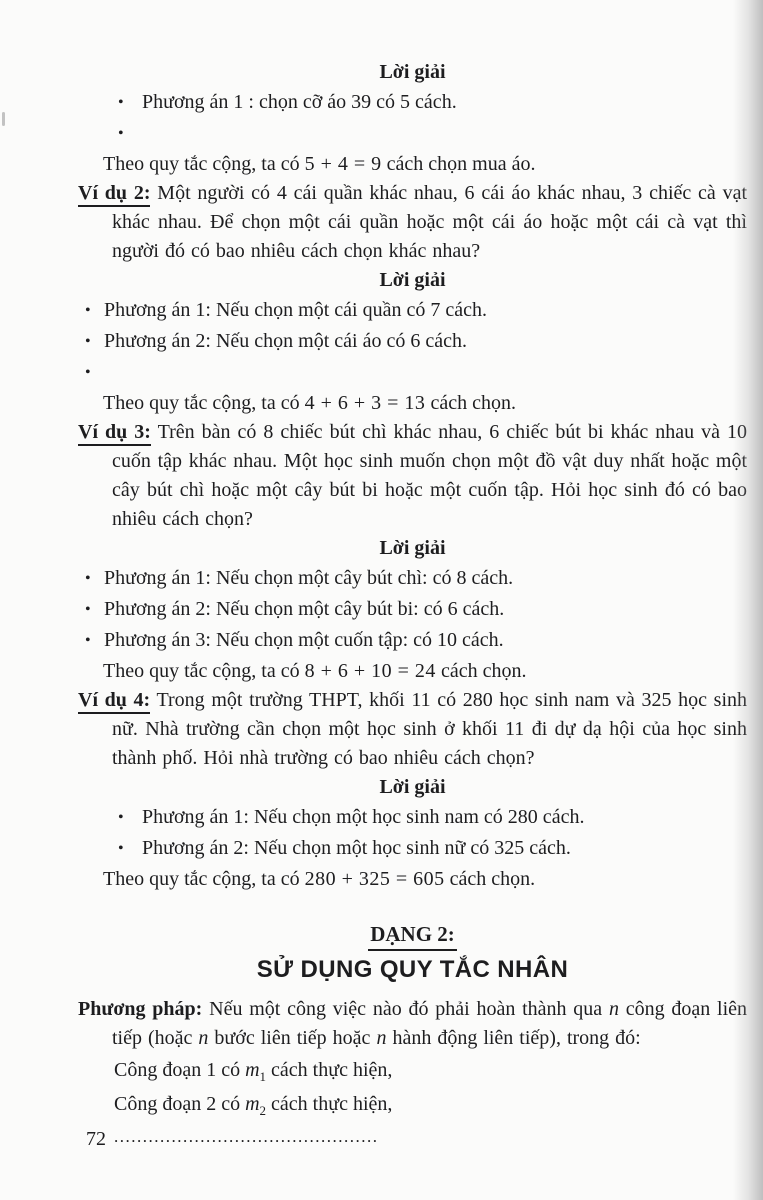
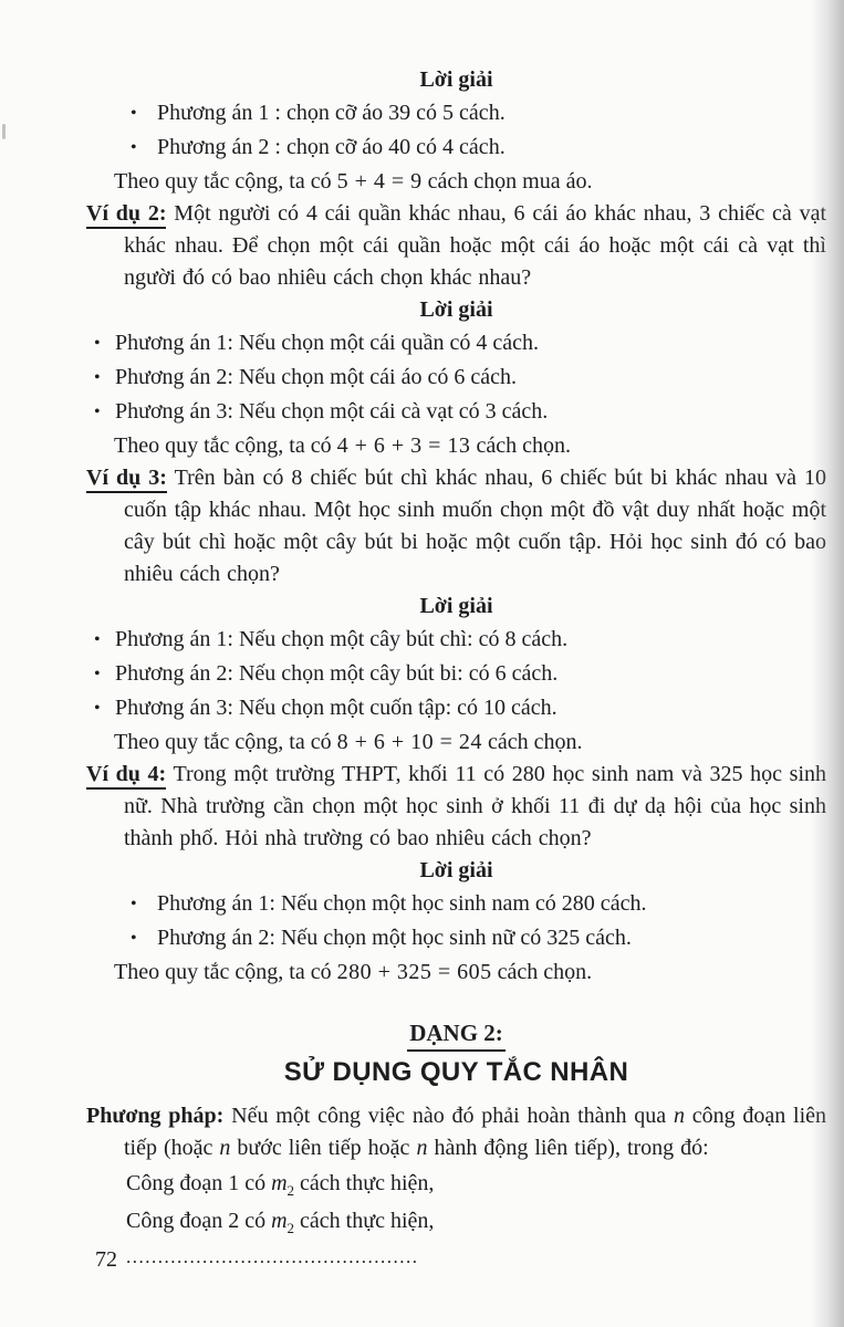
  Lời giải
  •
  Phương án 1 : chọn cỡ áo 39 có 5 cách.
  •
+ Phương án 2 : chọn cỡ áo 40 có 4 cách.
  Theo quy tắc cộng, ta có 5 + 4 = 9 cách chọn mua áo.
  Ví dụ 2: Một người có 4 cái quần khác nhau, 6 cái áo khác nhau, 3 chiếc cà v khác nhau. Để chọn một cái quần hoặc một cái áo hoặc một cái cà vạt t người đó có bao nhiêu cách chọn khác nhau?
  Lời giải
  •
- Phương án 1: Nếu chọn một cái quần có 7 cách.
+ Phương án 1: Nếu chọn một cái quần có 4 cách.
  •
  Phương án 2: Nếu chọn một cái áo có 6 cách.
  •
+ Phương án 3: Nếu chọn một cái cà vạt có 3 cách.
  Theo quy tắc cộng, ta có 4 + 6 + 3 = 13 cách chọn.
  Ví dụ 3: Trên bàn có 8 chiếc bút chì khác nhau, 6 chiếc bút bi khác nhau và 1 cuốn tập khác nhau. Một học sinh muốn chọn một đồ vật duy nhất hoặc m cây bút chì hoặc một cây bút bi hoặc một cuốn tập. Hỏi học sinh đó có b nhiêu cách chọn?
  Lời giải
  •
  Phương án 1: Nếu chọn một cây bút chì: có 8 cách.
  •
  Phương án 2: Nếu chọn một cây bút bi: có 6 cách.
  •
  Phương án 3: Nếu chọn một cuốn tập: có 10 cách.
  Theo quy tắc cộng, ta có 8 + 6 + 10 = 24 cách chọn.
  Ví dụ 4: Trong một trường THPT, khối 11 có 280 học sinh nam và 325 học si nữ. Nhà trường cần chọn một học sinh ở khối 11 đi dự dạ hội của học sin thành phố. Hỏi nhà trường có bao nhiêu cách chọn?
  Lời giải
  •
  Phương án 1: Nếu chọn một học sinh nam có 280 cách.
  •
  Phương án 2: Nếu chọn một học sinh nữ có 325 cách.
  Theo quy tắc cộng, ta có 280 + 325 = 605 cách chọn.
  DẠNG 2:
  SỬ DỤNG QUY TẮC NHÂN
  Phương pháp: Nếu một công việc nào đó phải hoàn thành qua n công đoạn li tiếp (hoặc n bước liên tiếp hoặc n hành động liên tiếp), trong đó:
- Công đoạn 1 có m1 cách thực hiện,
+ Công đoạn 1 có m2 cách thực hiện,
  Công đoạn 2 có m2 cách thực hiện,
  ..............................................
  72
